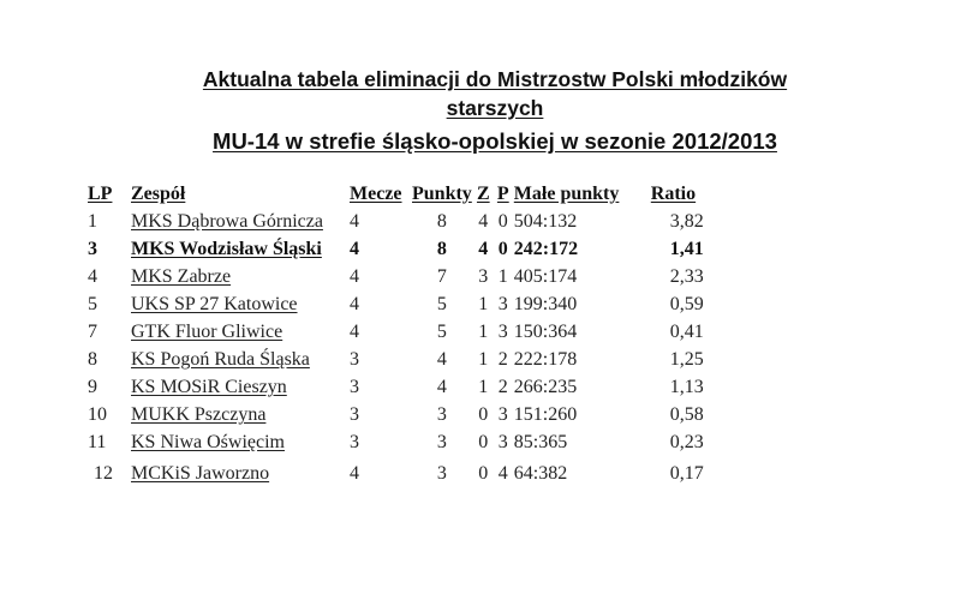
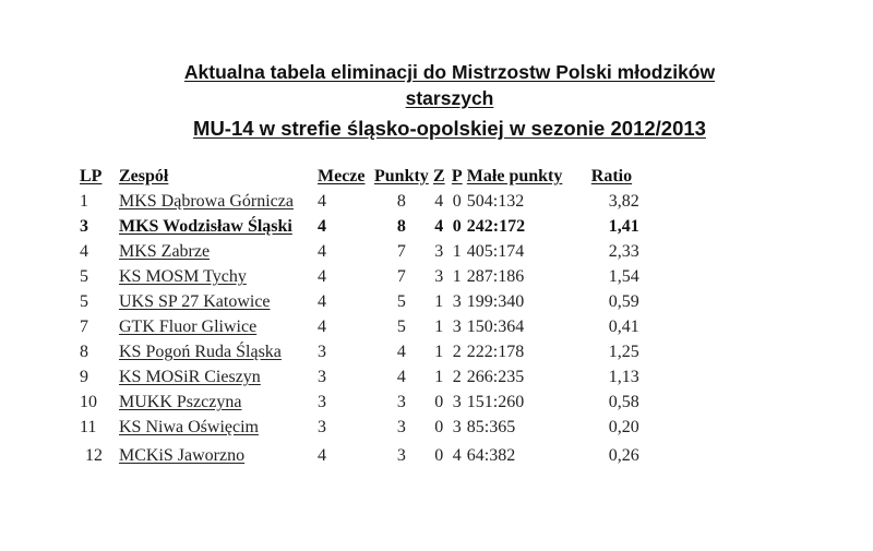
  Aktualna tabela eliminacji do Mistrzostw Polski młodzików
  starszych
  MU-14 w strefie śląsko-opolskiej w sezonie 2012/2013
  LP	Zespół	Mecze	Punkty	Z	P	Małe punkty	Ratio
  1	MKS Dąbrowa Górnicza	4	8	4	0	504:132	3,82
  3	MKS Wodzisław Śląski	4	8	4	0	242:172	1,41
  4	MKS Zabrze	4	7	3	1	405:174	2,33
+ 5	KS MOSM Tychy	4	7	3	1	287:186	1,54
  5	UKS SP 27 Katowice	4	5	1	3	199:340	0,59
  7	GTK Fluor Gliwice	4	5	1	3	150:364	0,41
  8	KS Pogoń Ruda Śląska	3	4	1	2	222:178	1,25
  9	KS MOSiR Cieszyn	3	4	1	2	266:235	1,13
  10	MUKK Pszczyna	3	3	0	3	151:260	0,58
- 11	KS Niwa Oświęcim	3	3	0	3	85:365	0,23
+ 11	KS Niwa Oświęcim	3	3	0	3	85:365	0,20
- 12	MCKiS Jaworzno	4	3	0	4	64:382	0,17
+ 12	MCKiS Jaworzno	4	3	0	4	64:382	0,26
